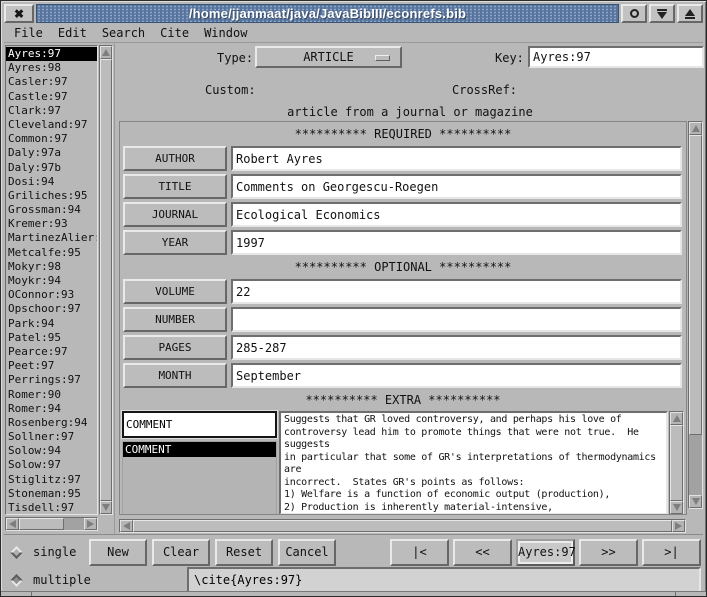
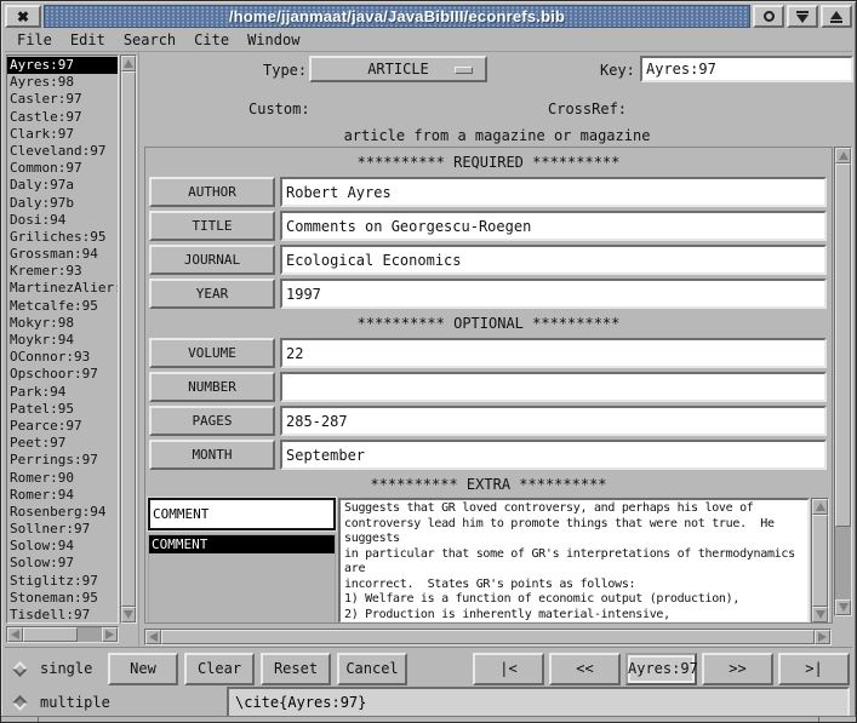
  ✖
  /home/jjanmaat/java/JavaBibIII/econrefs.bib
  File
  Edit
  Search
  Cite
  Window
  Ayres:97
  Ayres:98
  Casler:97
  Castle:97
  Clark:97
  Cleveland:97
  Common:97
  Daly:97a
  Daly:97b
  Dosi:94
  Griliches:95
  Grossman:94
  Kremer:93
  MartinezAlier
  Metcalfe:95
  Mokyr:98
  Moykr:94
  OConnor:93
  Opschoor:97
  Park:94
  Patel:95
  Pearce:97
  Peet:97
  Perrings:97
  Romer:90
  Romer:94
  Rosenberg:94
  Sollner:97
  Solow:94
  Solow:97
  Stiglitz:97
  Stoneman:95
  Tisdell:97
  Type:
  ARTICLE
  Key:
  Ayres:97
  Custom:
  CrossRef:
- article from a journal or magazine
+ article from a magazine or magazine
  ********** REQUIRED **********
  AUTHOR
  Robert Ayres
  TITLE
  Comments on Georgescu-Roegen
  JOURNAL
  Ecological Economics
  YEAR
  1997
  ********** OPTIONAL **********
  VOLUME
  22
  NUMBER
  PAGES
  285-287
  MONTH
  September
  ********** EXTRA **********
  COMMENT
  COMMENT
  Suggests that GR loved controversy, and perhaps his love of
  controversy lead him to promote things that were not true. He suggests
  in particular that some of GR's interpretations of thermodynamics are
  incorrect. States GR's points as follows:
  1) Welfare is a function of economic output (production),
  2) Production is inherently material-intensive,
  single
  New
  Clear
  Reset
  Cancel
  |<
  <<
  Ayres:97
  >>
  >|
  multiple
  \cite{Ayres:97}
